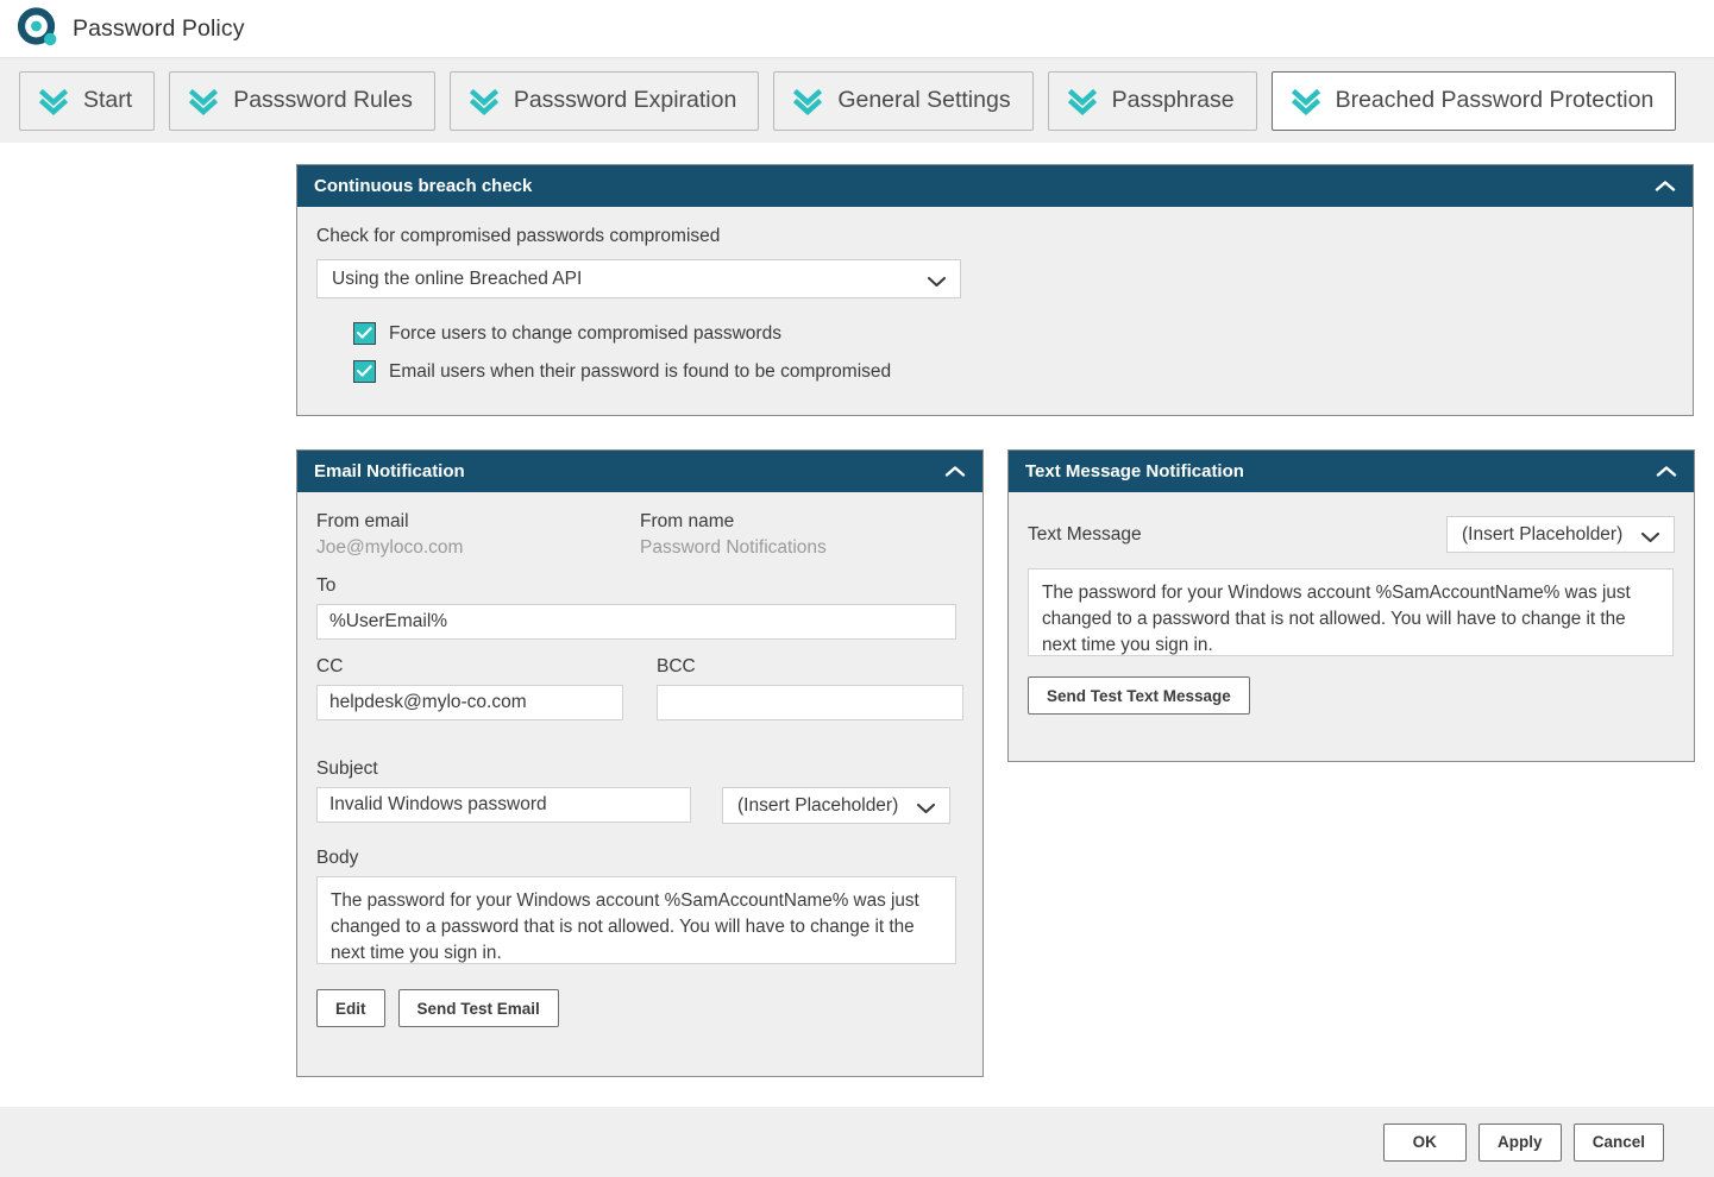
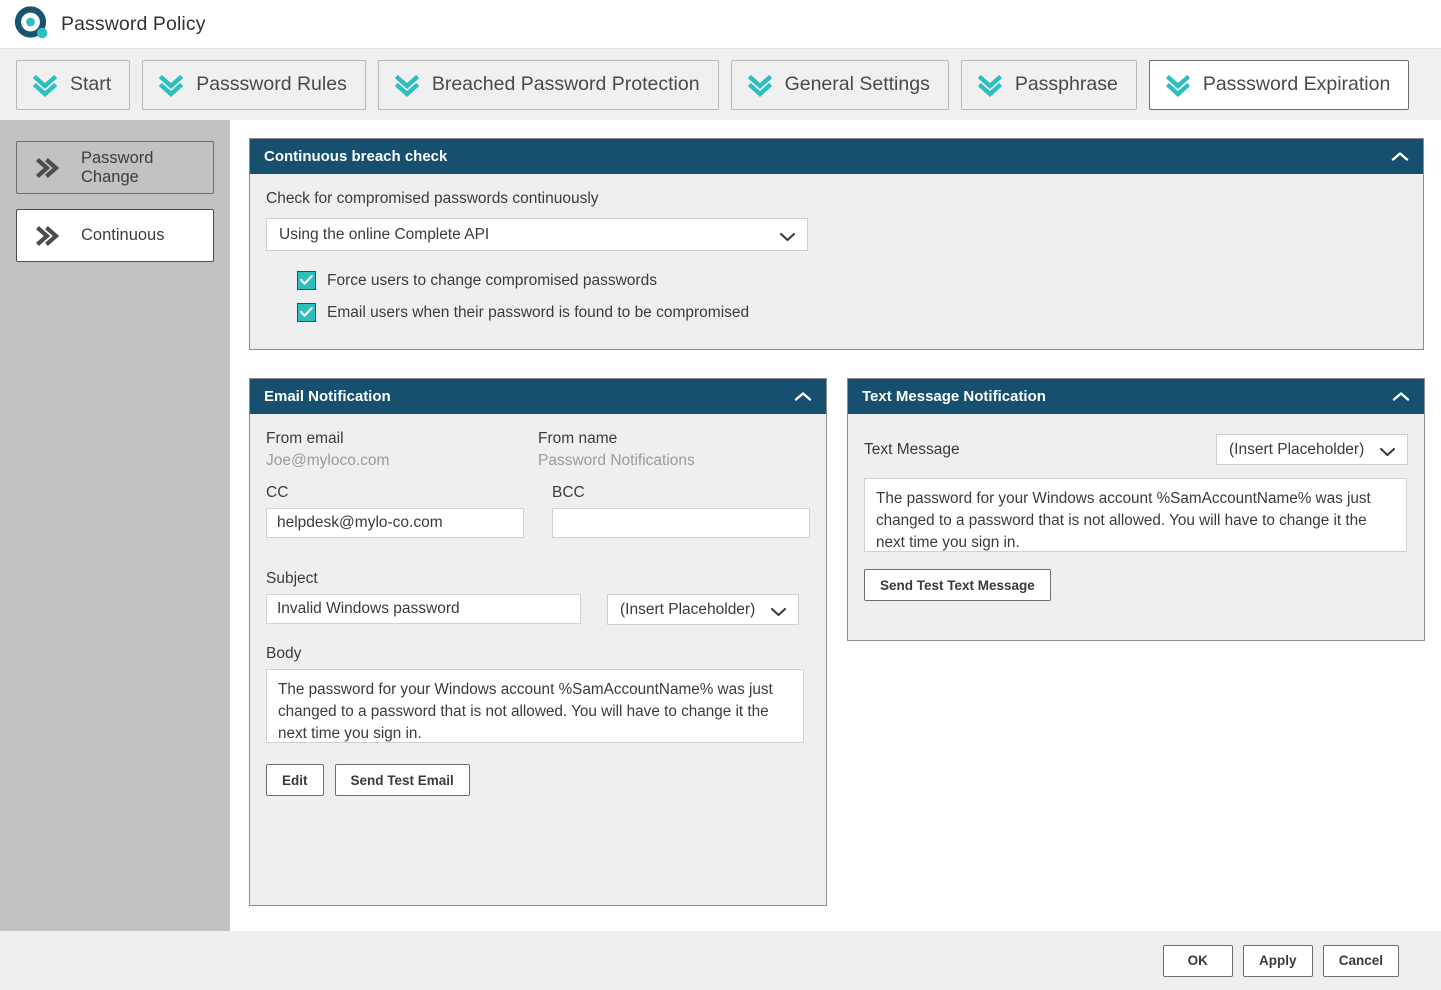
  Password Policy
  Start
  Passsword Rules
- Passsword Expiration
+ Breached Password Protection
  General Settings
  Passphrase
- Breached Password Protection
+ Passsword Expiration
+ Password Change
+ Continuous
  Continuous breach check
- Check for compromised passwords compromised
+ Check for compromised passwords continuously
- Using the online Breached API
+ Using the online Complete API
  Force users to change compromised passwords
  Email users when their password is found to be compromised
  Email Notification
  From email
  Joe@myloco.com
  From name
  Password Notifications
- To
- %UserEmail%
  CC
  helpdesk@mylo-co.com
  BCC
  Subject
  Invalid Windows password
  (Insert Placeholder)
  Body
  The password for your Windows account %SamAccountName% was just changed to a password that is not allowed. You will have to change it the next time you sign in.
  Edit
  Send Test Email
  Text Message Notification
  Text Message
  (Insert Placeholder)
  The password for your Windows account %SamAccountName% was just changed to a password that is not allowed. You will have to change it the next time you sign in.
  Send Test Text Message
  OK
  Apply
  Cancel
